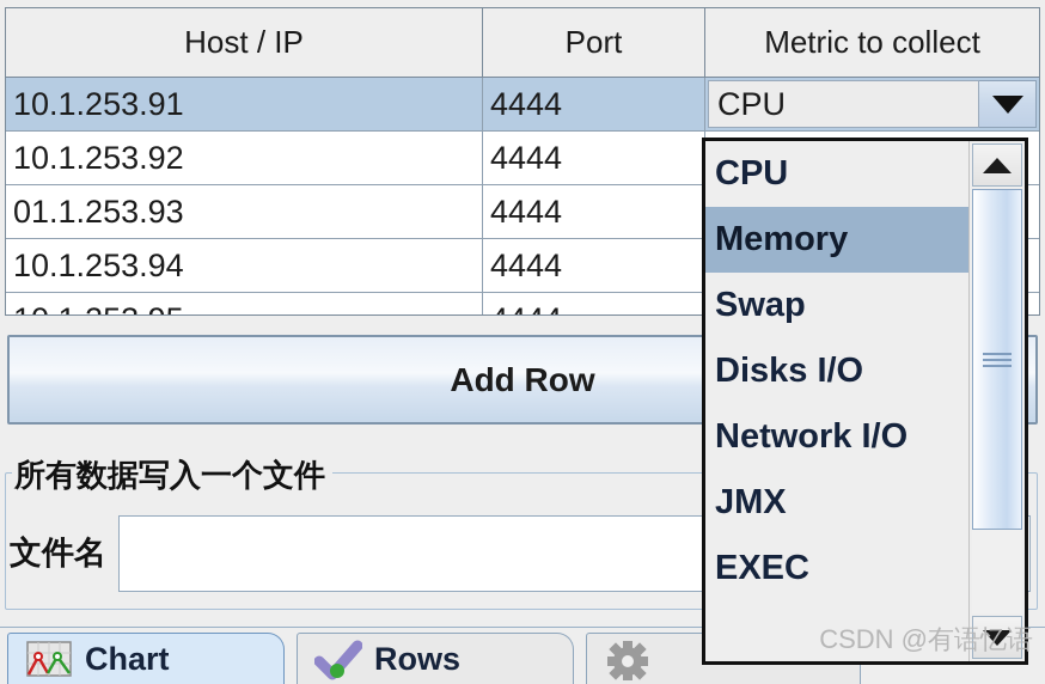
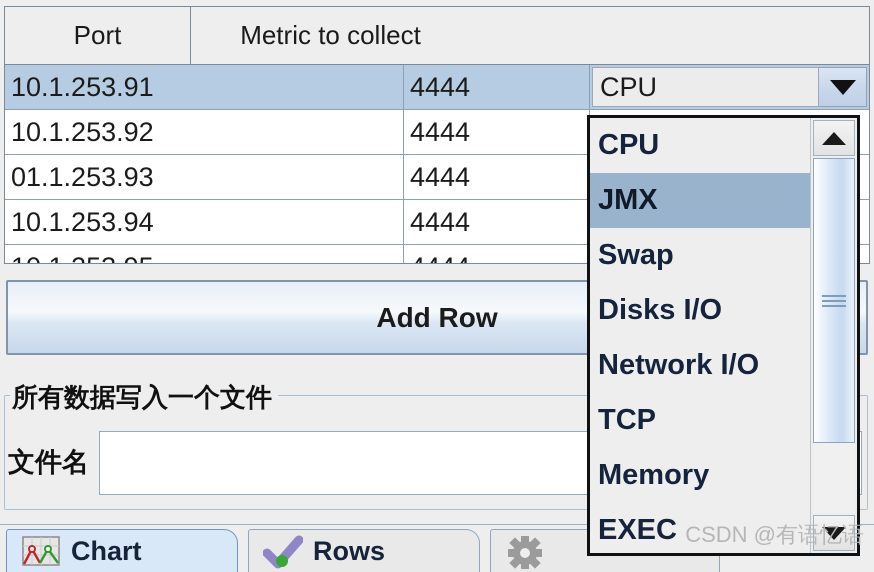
- Host / IP
  Port
  Metric to collect
  10.1.253.91
  4444
  CPU
  10.1.253.92
  4444
  01.1.253.93
  4444
  10.1.253.94
  4444
  Add Row
  所有数据写入一个文件
  文件名
  Chart
  Rows
  CPU
- Memory
+ JMX
  Swap
  Disks I/O
  Network I/O
+ TCP
- JMX
+ Memory
  EXEC
  CSDN @有语忆语
